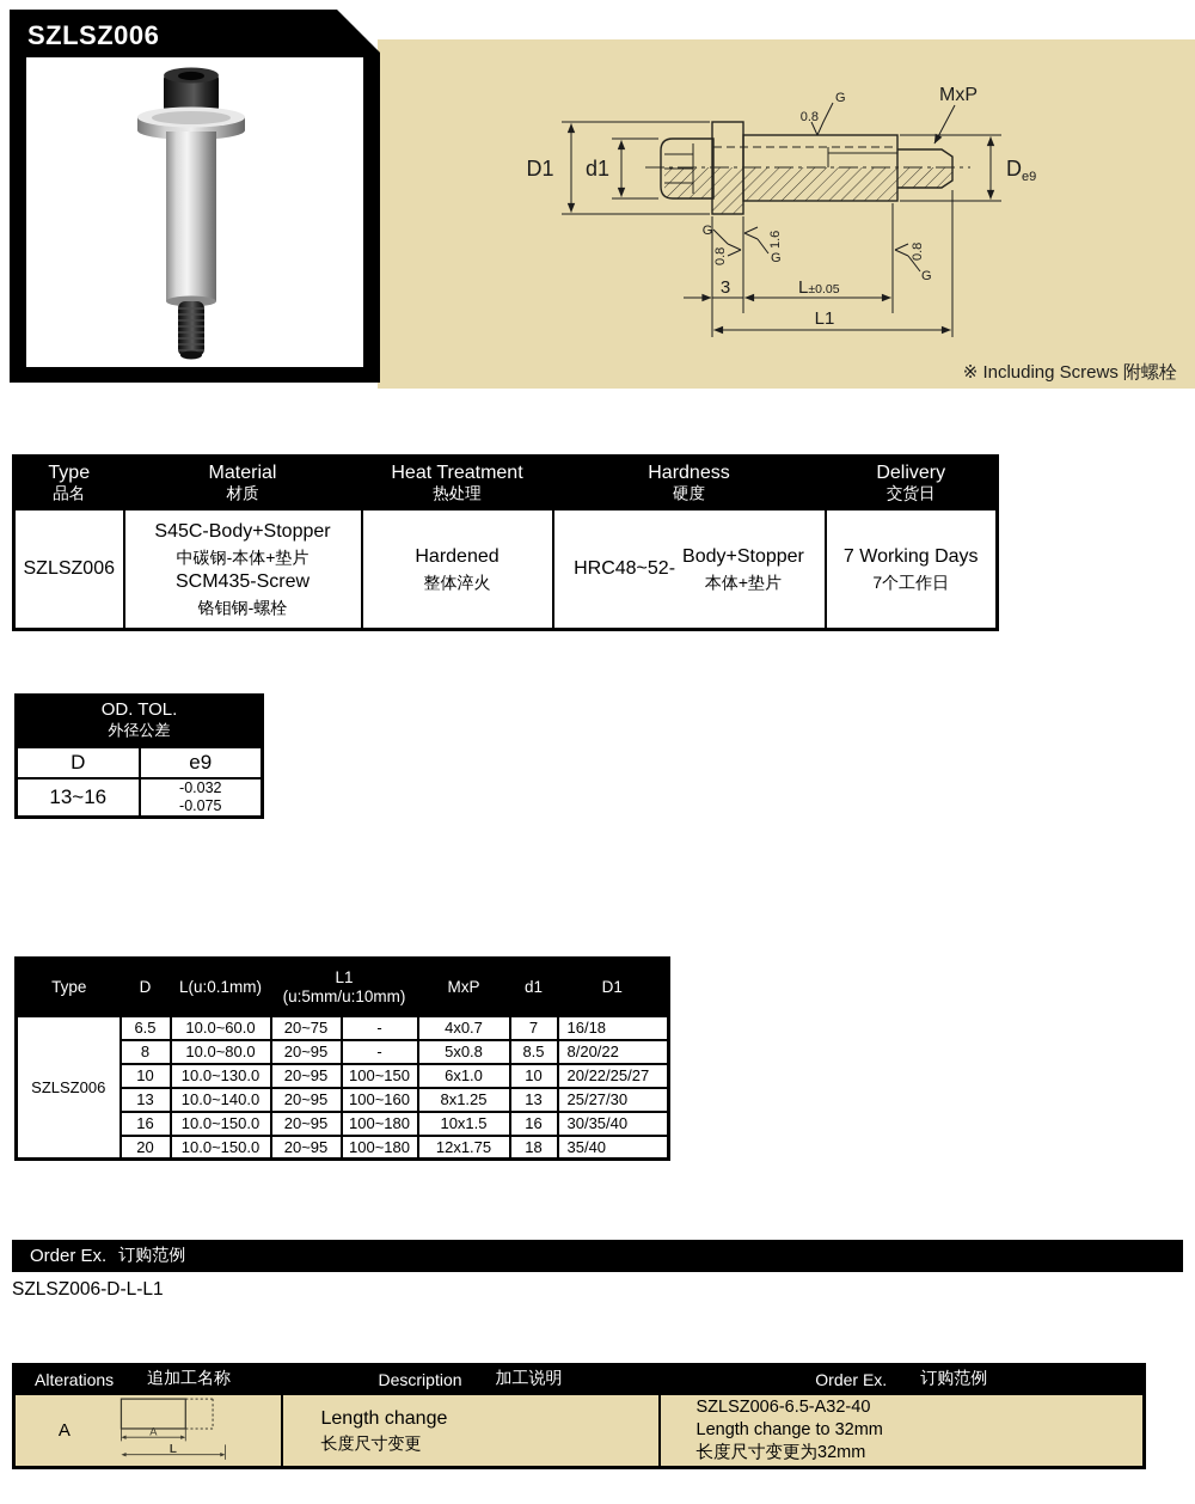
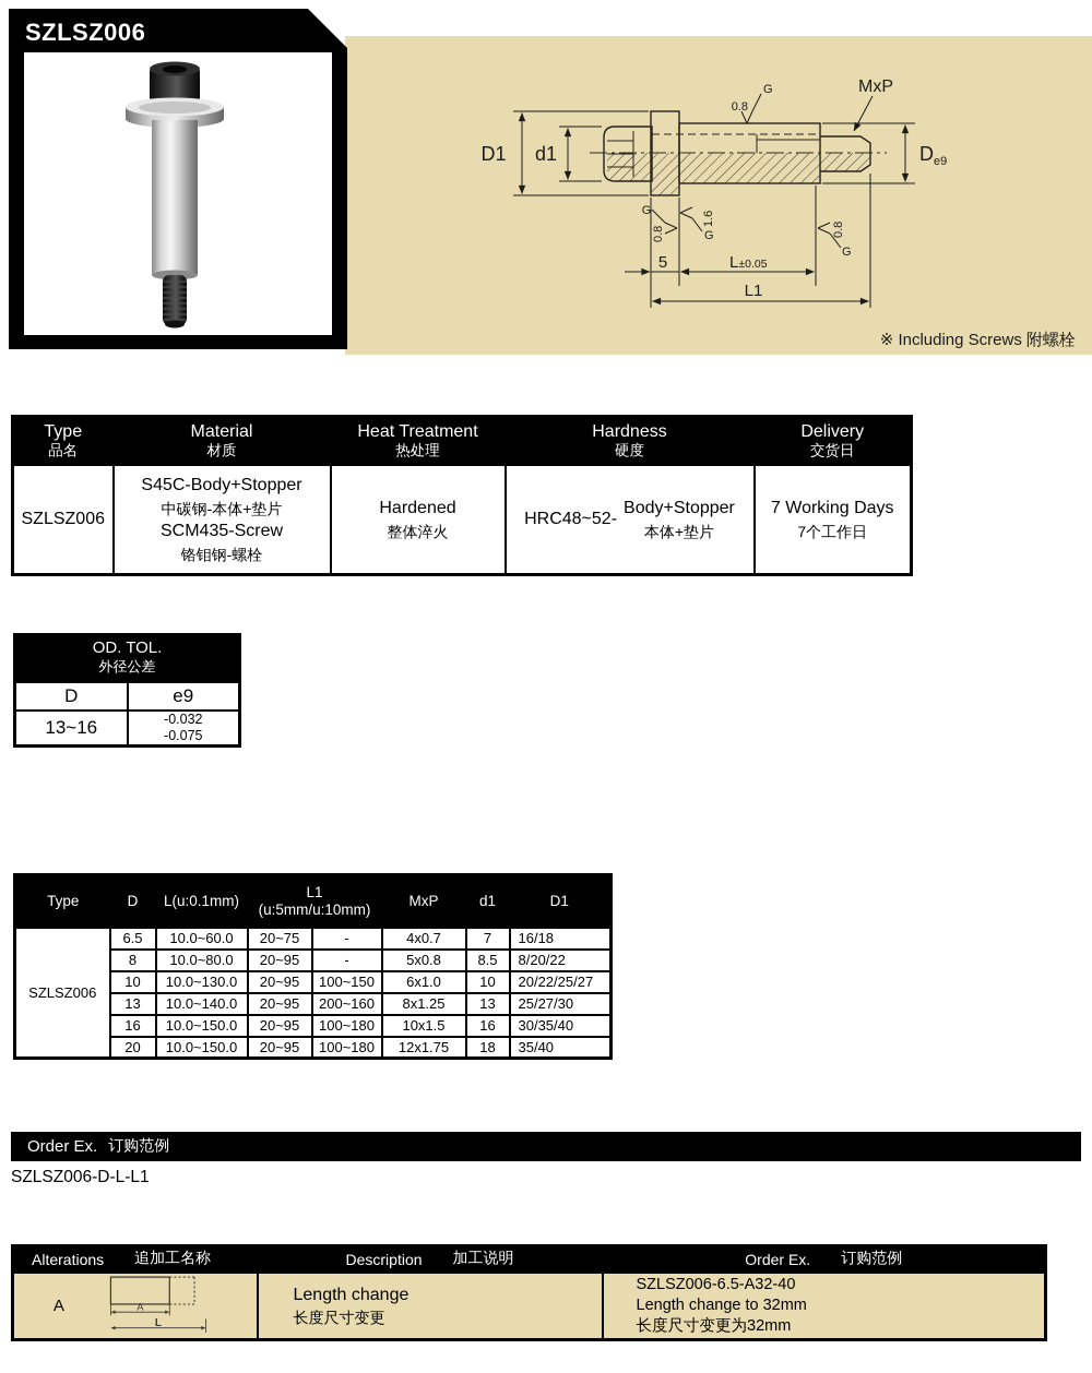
  D1
  d1
  MxP
  De9
  0.8
  G
- 3
+ 5
  L±0.05
  L1
  G
  G
  G
  ※ Including Screws 附螺栓
  SZLSZ006
  Type品名	Material材质	Heat Treatment热处理	Hardness硬度	Delivery交货日
  SZLSZ006	S45C-Body+Stopper 中碳钢-本体+垫片 SCM435-Screw 铬钼钢-螺栓	Hardened 整体淬火	HRC48~52- Body+Stopper 本体+垫片	7 Working Days 7个工作日
  OD. TOL. 外径公差
  D	e9
  13~16	-0.032-0.075
  Type	D	L(u:0.1mm)	L1 (u:5mm/u:10mm)	MxP	d1	D1
  SZLSZ006	6.5	10.0~60.0	20~75	-	4x0.7	7	16/18
  8	10.0~80.0	20~95	-	5x0.8	8.5	8/20/22
  10	10.0~130.0	20~95	100~150	6x1.0	10	20/22/25/27
- 13	10.0~140.0	20~95	100~160	8x1.25	13	25/27/30
+ 13	10.0~140.0	20~95	200~160	8x1.25	13	25/27/30
  16	10.0~150.0	20~95	100~180	10x1.5	16	30/35/40
  20	10.0~150.0	20~95	100~180	12x1.75	18	35/40
  Order Ex.
  订购范例
  SZLSZ006-D-L-L1
  Alterations 追加工名称	Description 加工说明	Order Ex. 订购范例
  A A L	Length change 长度尺寸变更	SZLSZ006-6.5-A32-40 Length change to 32mm 长度尺寸变更为32mm
